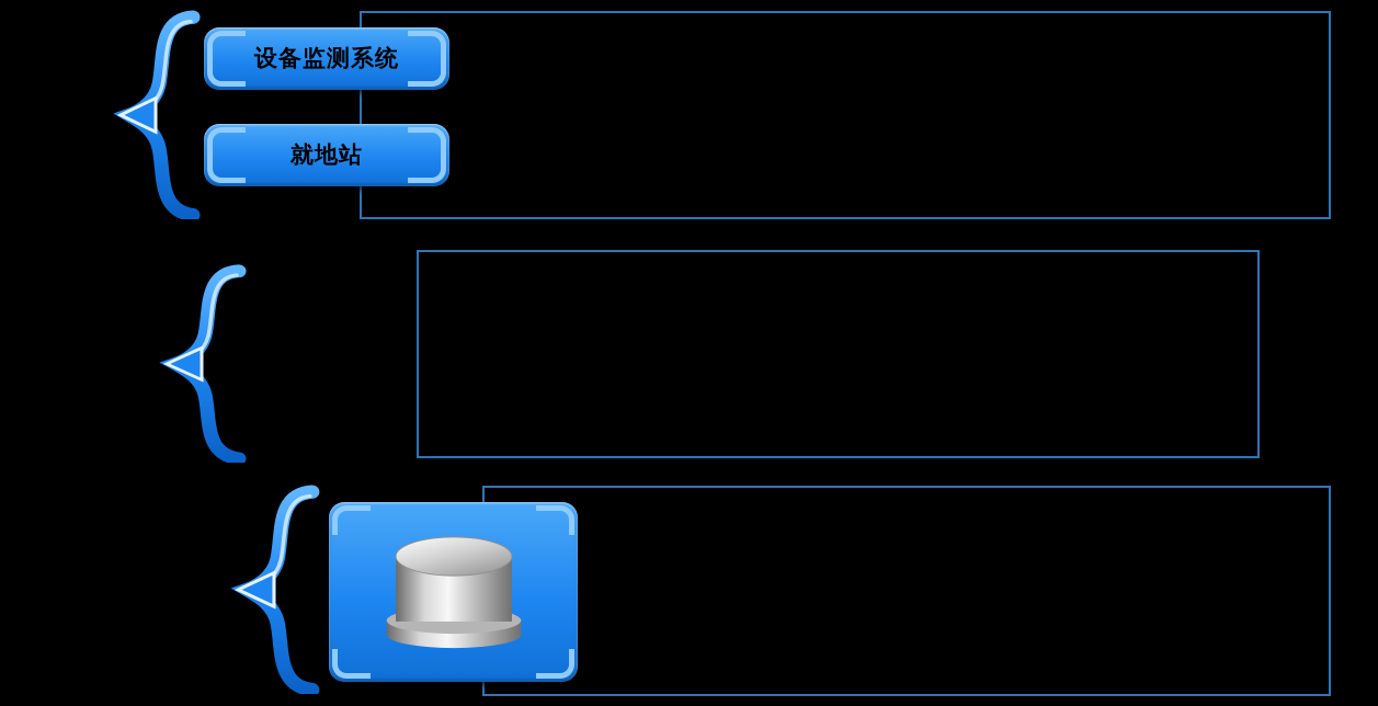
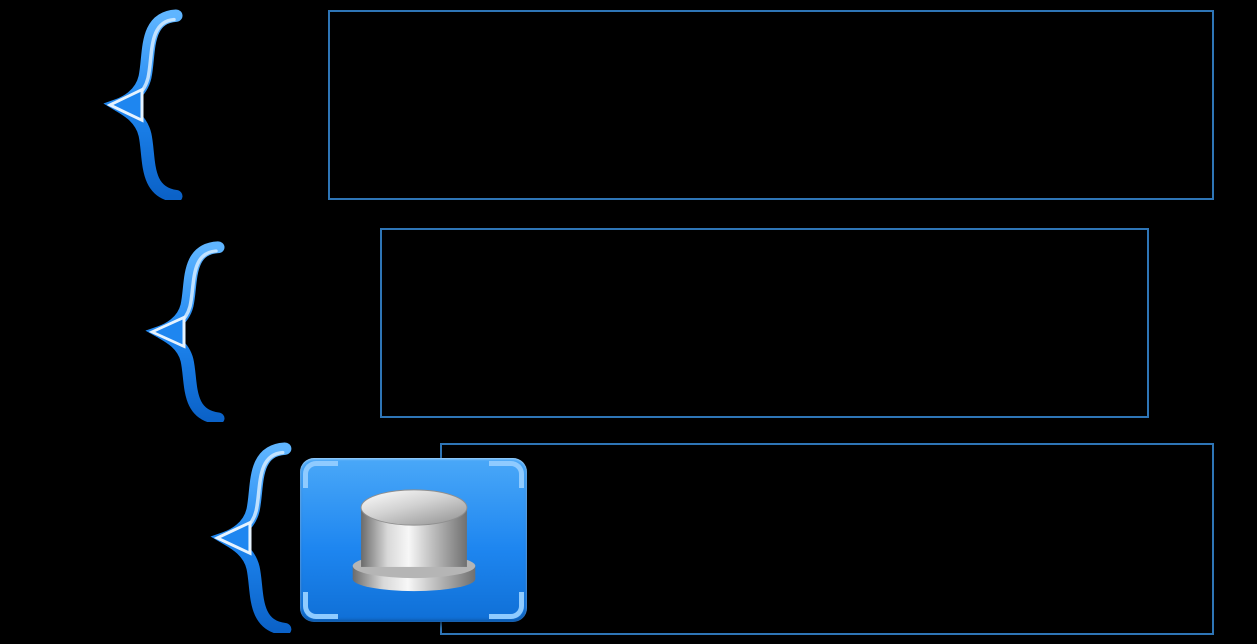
- 设备监测系统
- 就地站
